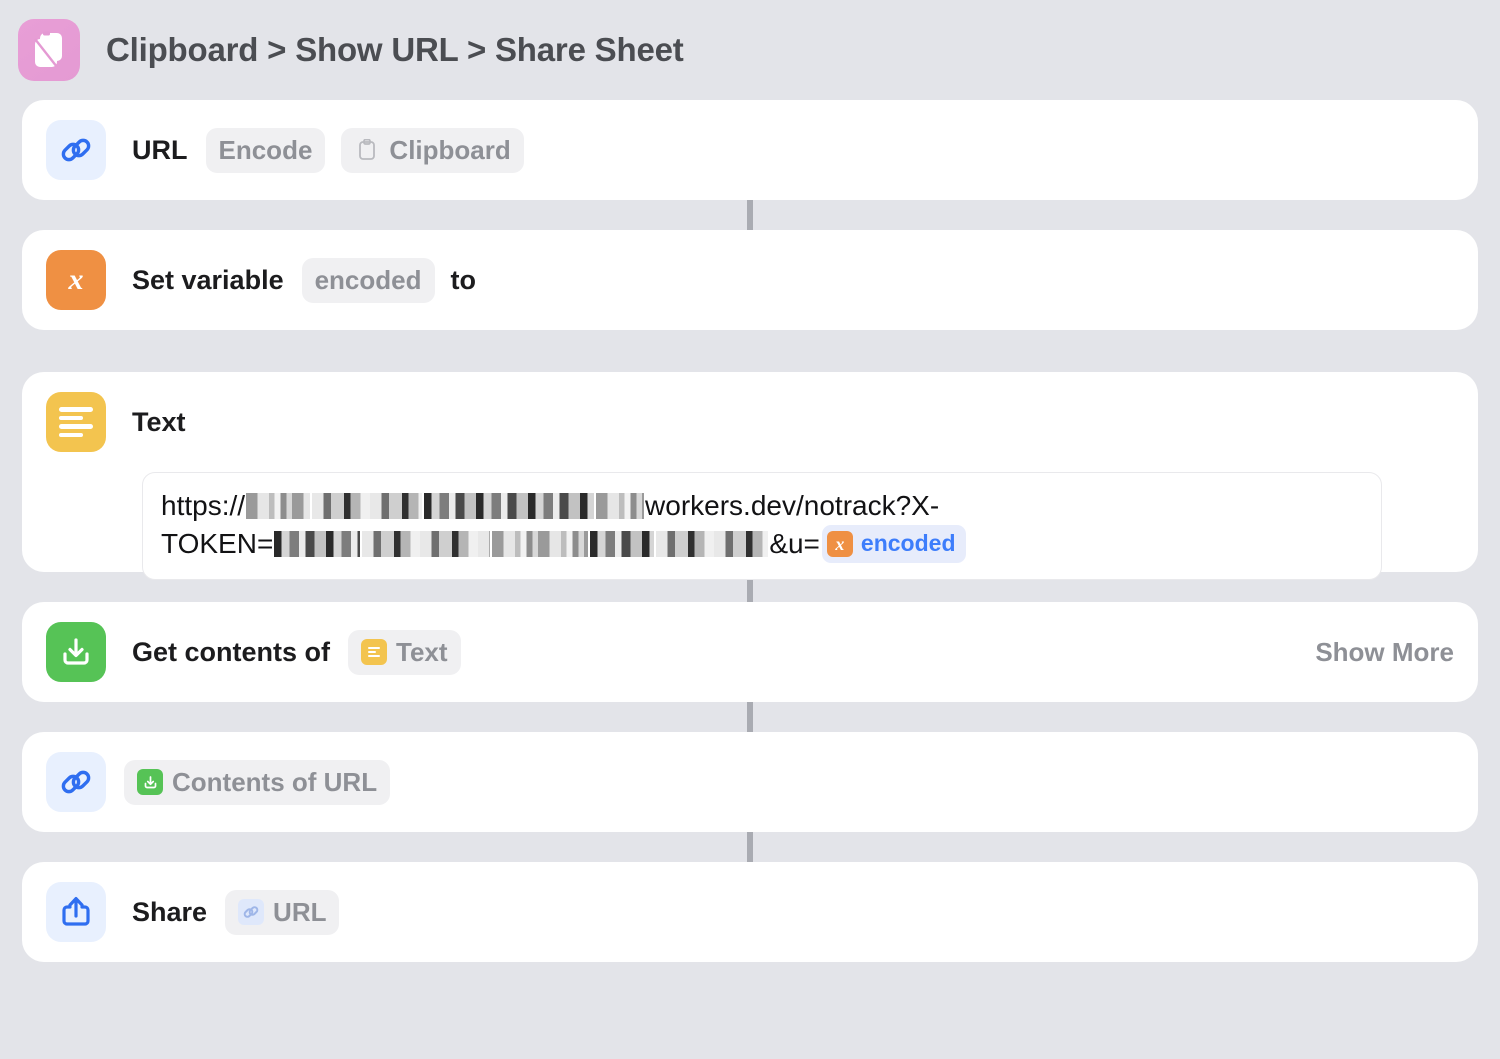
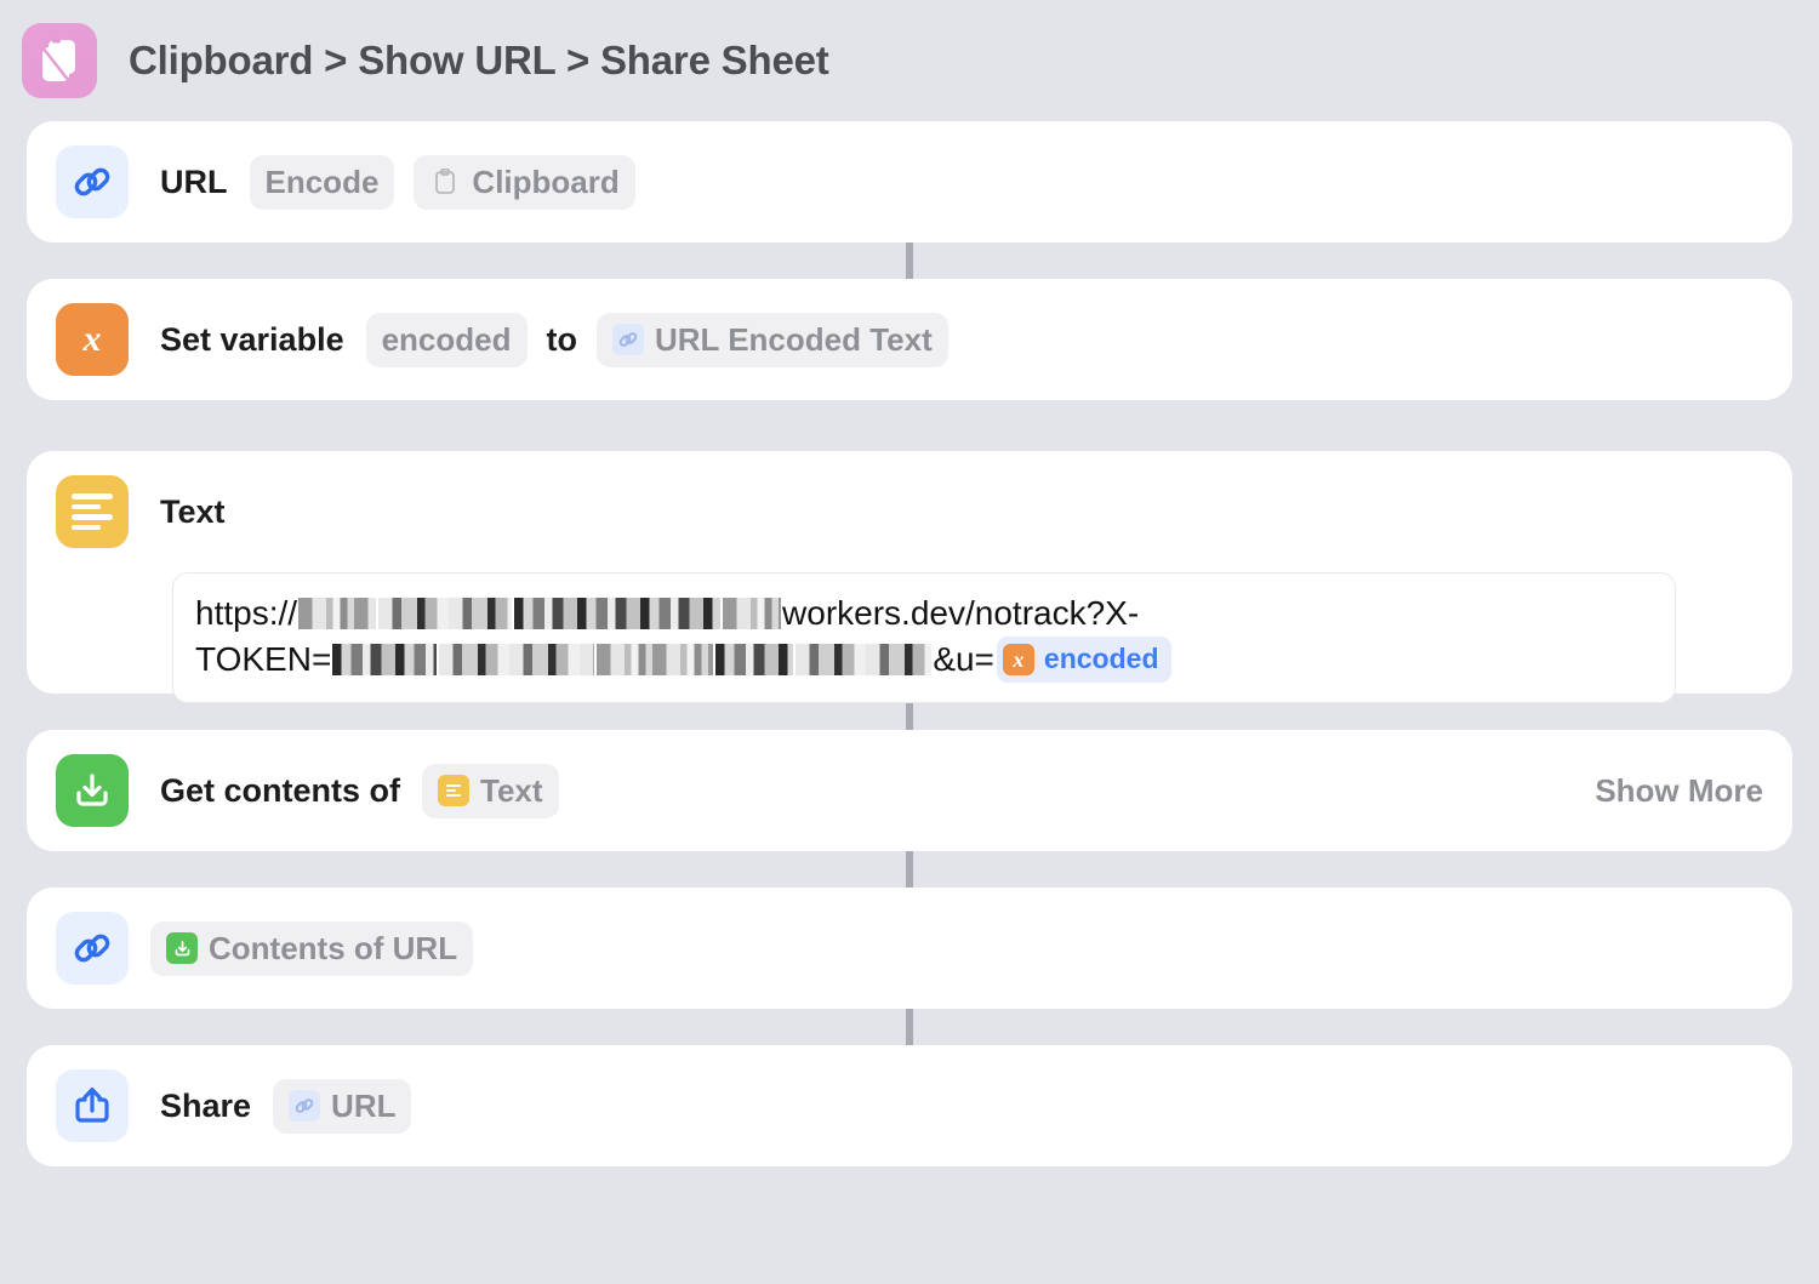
  Clipboard > Show URL > Share Sheet
  URL
  Encode
  Clipboard
  x
  Set variable
  encoded
  to
+ URL Encoded Text
  Text
  https://
  workers.dev/notrack?X-
  TOKEN=
  &u=
  x
  encoded
  Get contents of
  Text
  Show More
  Contents of URL
  Share
  URL
